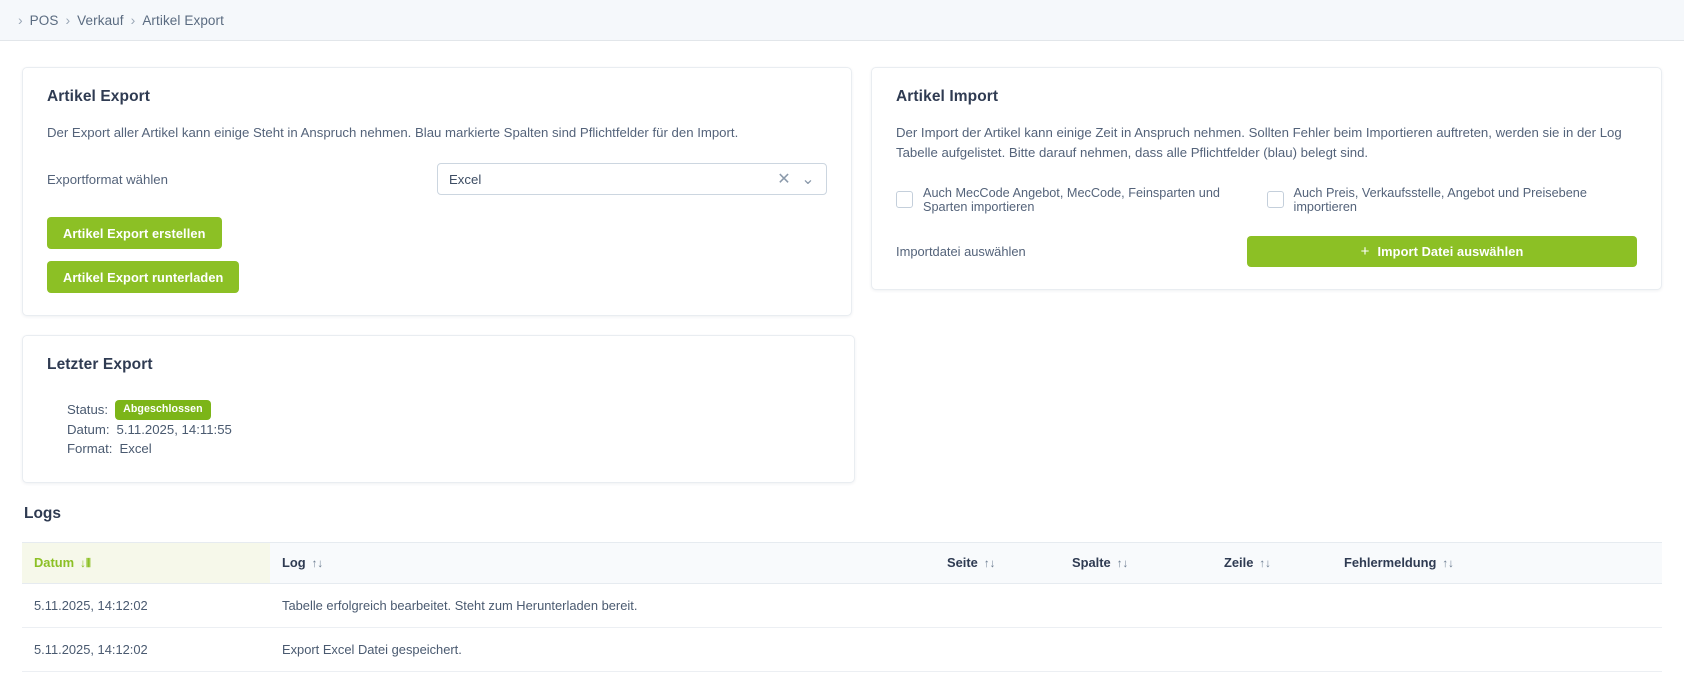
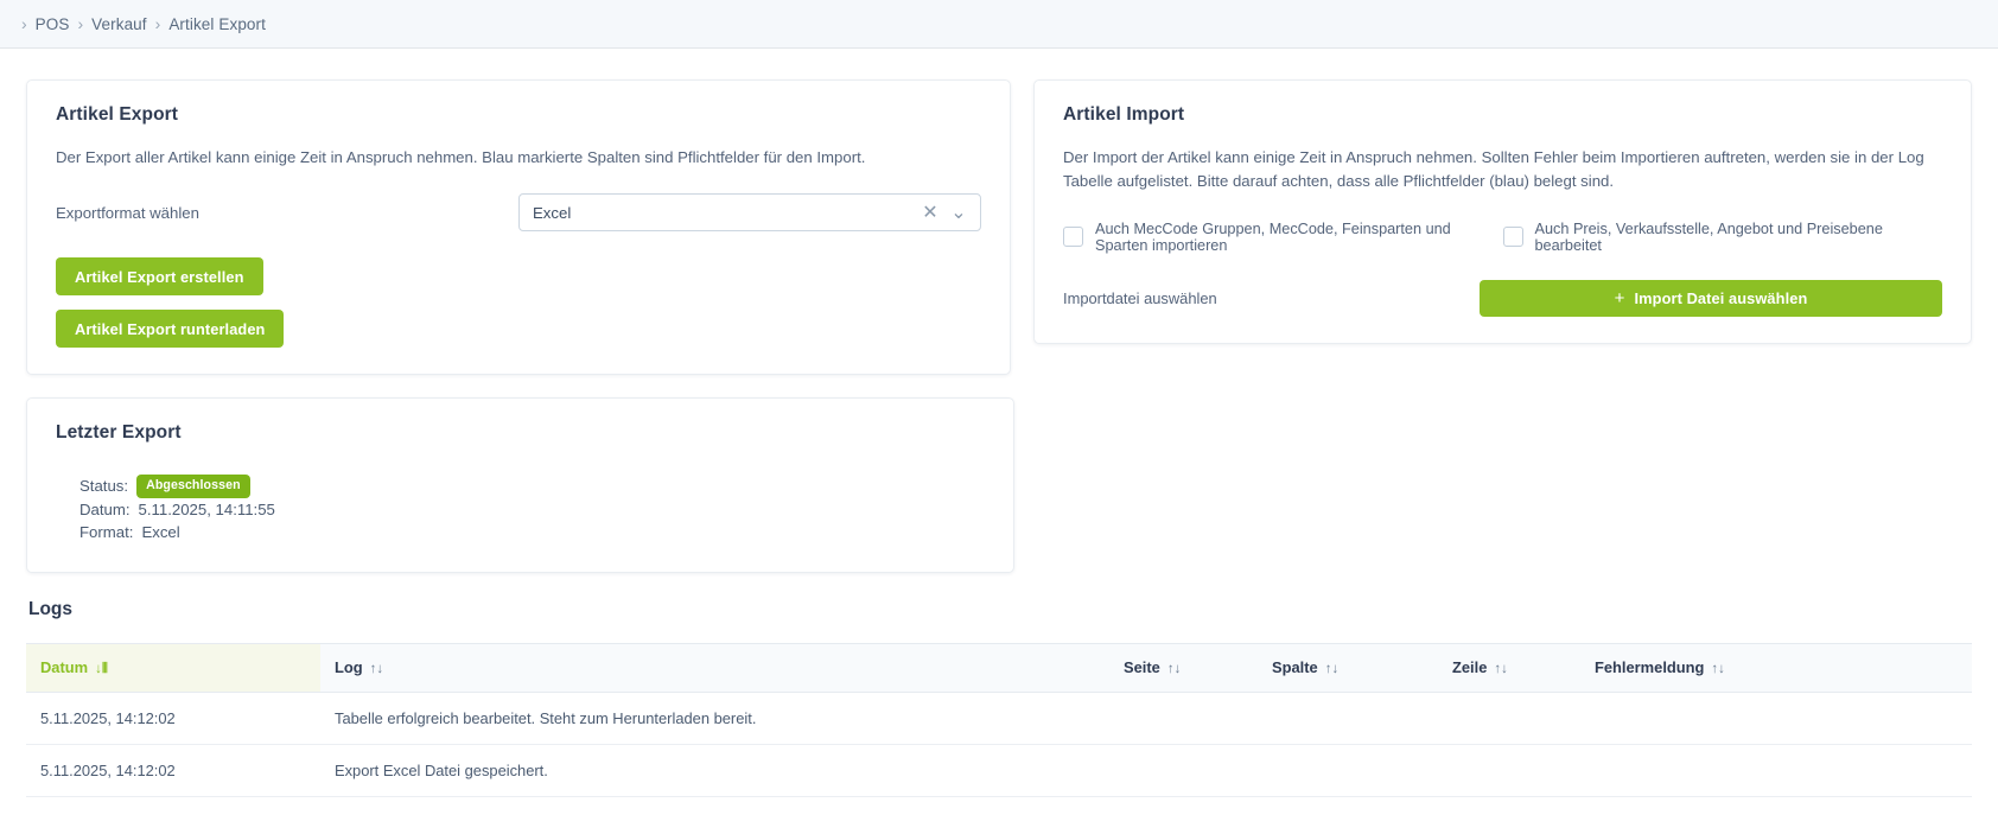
  ›
  POS
  ›
  Verkauf
  ›
  Artikel Export
  Artikel Export
- Der Export aller Artikel kann einige Steht in Anspruch nehmen. Blau markierte Spalten sind Pflichtfelder für den Import.
+ Der Export aller Artikel kann einige Zeit in Anspruch nehmen. Blau markierte Spalten sind Pflichtfelder für den Import.
  Exportformat wählen
  Excel
  ✕
  ⌄
  Artikel Export erstellen
  Artikel Export runterladen
  Artikel Import
- Der Import der Artikel kann einige Zeit in Anspruch nehmen. Sollten Fehler beim Importieren auftreten, werden sie in der Log Tabelle aufgelistet. Bitte darauf nehmen, dass alle Pflichtfelder (blau) belegt sind.
+ Der Import der Artikel kann einige Zeit in Anspruch nehmen. Sollten Fehler beim Importieren auftreten, werden sie in der Log Tabelle aufgelistet. Bitte darauf achten, dass alle Pflichtfelder (blau) belegt sind.
- Auch MecCode Angebot, MecCode, Feinsparten und Sparten importieren
+ Auch MecCode Gruppen, MecCode, Feinsparten und Sparten importieren
- Auch Preis, Verkaufsstelle, Angebot und Preisebene importieren
+ Auch Preis, Verkaufsstelle, Angebot und Preisebene bearbeitet
  Importdatei auswählen
  +
  Import Datei auswählen
  Letzter Export
  Status:
  Abgeschlossen
  Datum:
  5.11.2025, 14:11:55
  Format:
  Excel
  Logs
  Datum ↓⦀	Log ↑↓	Seite ↑↓	Spalte ↑↓	Zeile ↑↓	Fehlermeldung ↑↓
  5.11.2025, 14:12:02	Tabelle erfolgreich bearbeitet. Steht zum Herunterladen bereit.
  5.11.2025, 14:12:02	Export Excel Datei gespeichert.
